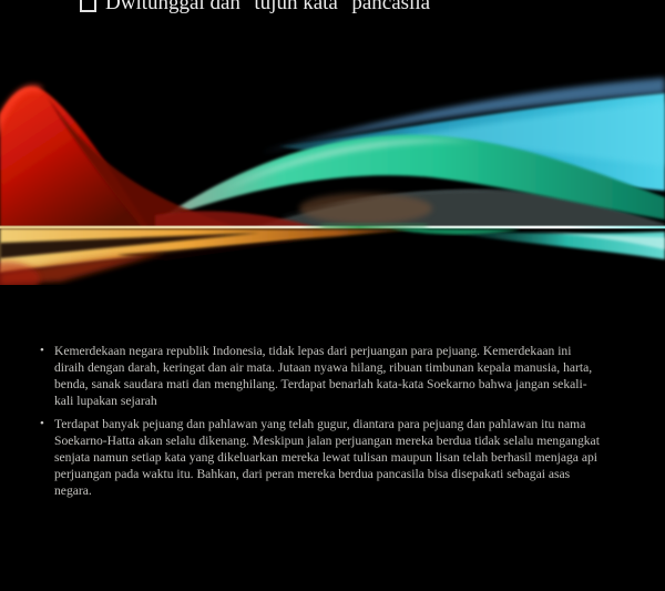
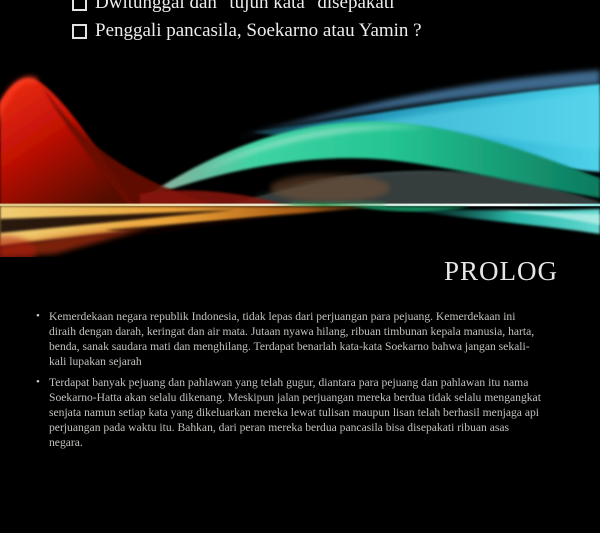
- Dwitunggal dan "tujuh kata" pancasila
+ Dwitunggal dan "tujuh kata" disepakati
+ Penggali pancasila, Soekarno atau Yamin ?
+ PROLOG
  •
  Kemerdekaan negara republik Indonesia, tidak lepas dari perjuangan para pejuang. Kemerdekaan ini diraih dengan darah, keringat dan air mata. Jutaan nyawa hilang, ribuan timbunan kepala manusia, harta, benda, sanak saudara mati dan menghilang. Terdapat benarlah kata-kata Soekarno bahwa jangan sekali-kali lupakan sejarah
  •
- Terdapat banyak pejuang dan pahlawan yang telah gugur, diantara para pejuang dan pahlawan itu nama Soekarno-Hatta akan selalu dikenang. Meskipun jalan perjuangan mereka berdua tidak selalu mengangkat senjata namun setiap kata yang dikeluarkan mereka lewat tulisan maupun lisan telah berhasil menjaga api perjuangan pada waktu itu. Bahkan, dari peran mereka berdua pancasila bisa disepakati sebagai asas negara.
+ Terdapat banyak pejuang dan pahlawan yang telah gugur, diantara para pejuang dan pahlawan itu nama Soekarno-Hatta akan selalu dikenang. Meskipun jalan perjuangan mereka berdua tidak selalu mengangkat senjata namun setiap kata yang dikeluarkan mereka lewat tulisan maupun lisan telah berhasil menjaga api perjuangan pada waktu itu. Bahkan, dari peran mereka berdua pancasila bisa disepakati ribuan asas negara.
